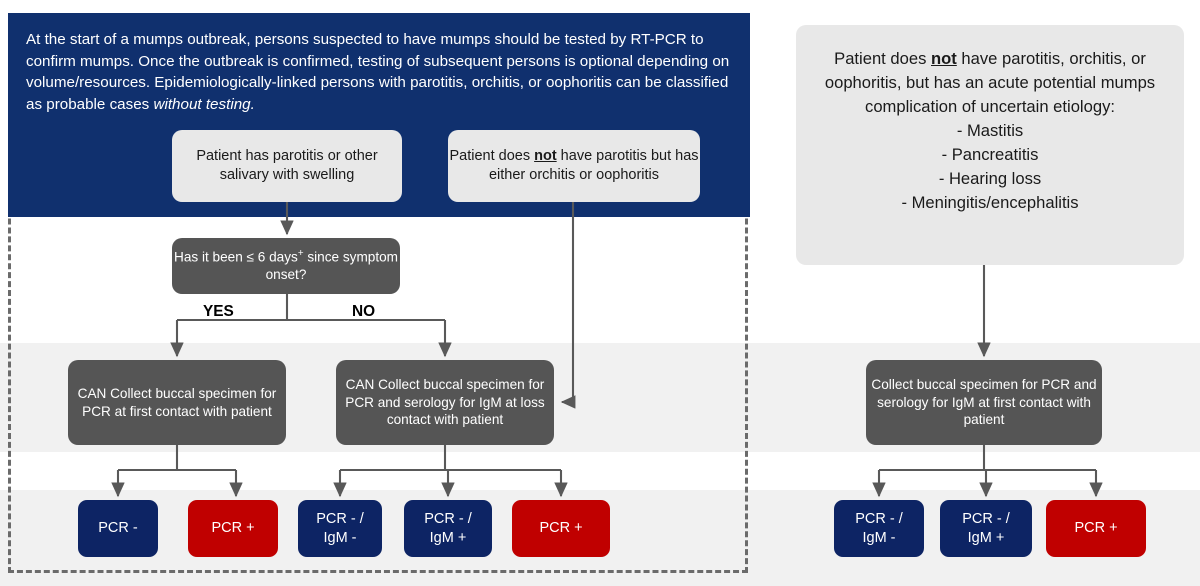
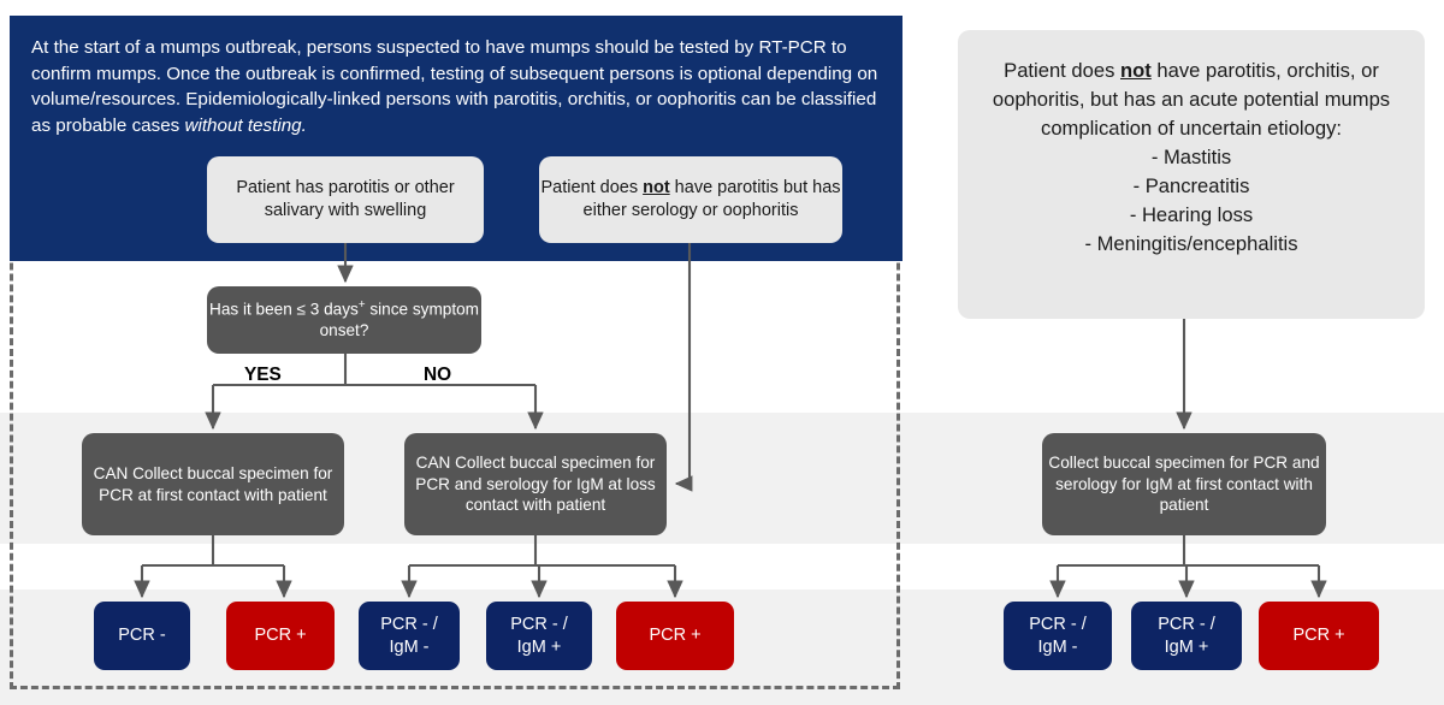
  At the start of a mumps outbreak, persons suspected to have mumps should be tested by RT-PCR to confirm mumps. Once the outbreak is confirmed, testing of subsequent persons is optional depending on volume/resources. Epidemiologically-linked persons with parotitis, orchitis, or oophoritis can be classified as probable cases without testing.
  Patient has parotitis or other salivary with swelling
- Patient does not have parotitis but has either orchitis or oophoritis
+ Patient does not have parotitis but has either serology or oophoritis
  Patient does not have parotitis, orchitis, or oophoritis, but has an acute potential mumps complication of uncertain etiology:
  - Mastitis
  - Pancreatitis
  - Hearing loss
  - Meningitis/encephalitis
- Has it been ≤ 6 days+ since symptom onset?
+ Has it been ≤ 3 days+ since symptom onset?
  YES
  NO
  CAN Collect buccal specimen for PCR at first contact with patient
  CAN Collect buccal specimen for PCR and serology for IgM at loss contact with patient
  Collect buccal specimen for PCR and serology for IgM at first contact with patient
  PCR -
  PCR +
  PCR - /
  IgM -
  PCR - /
  IgM +
  PCR +
  PCR - /
  IgM -
  PCR - /
  IgM +
  PCR +
